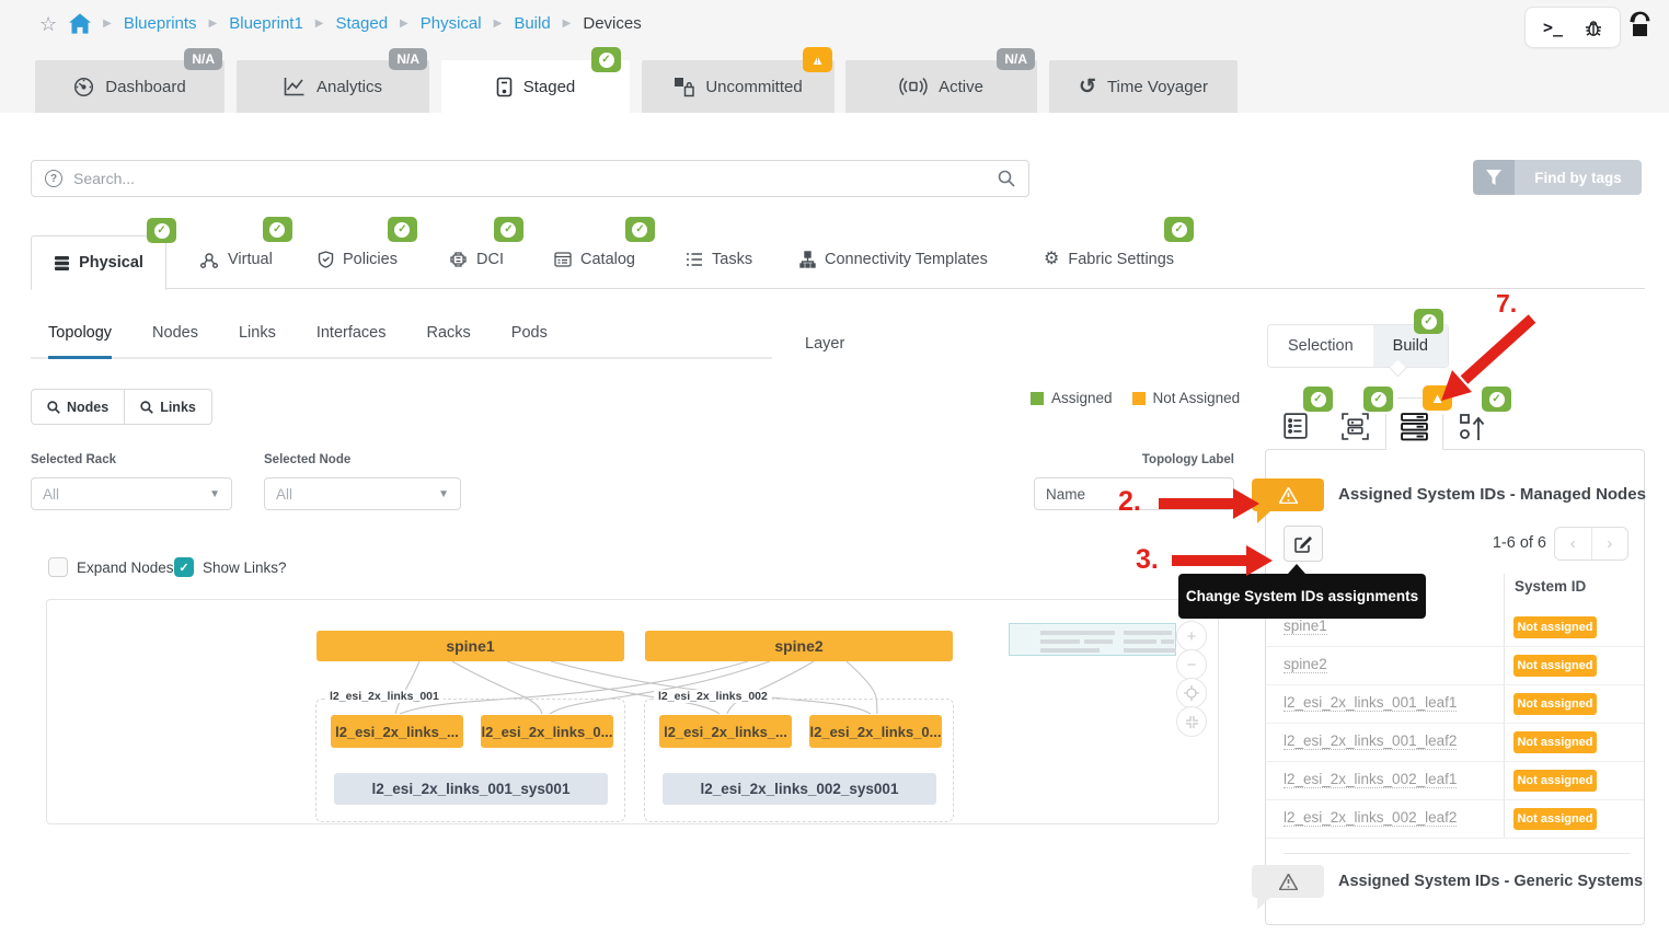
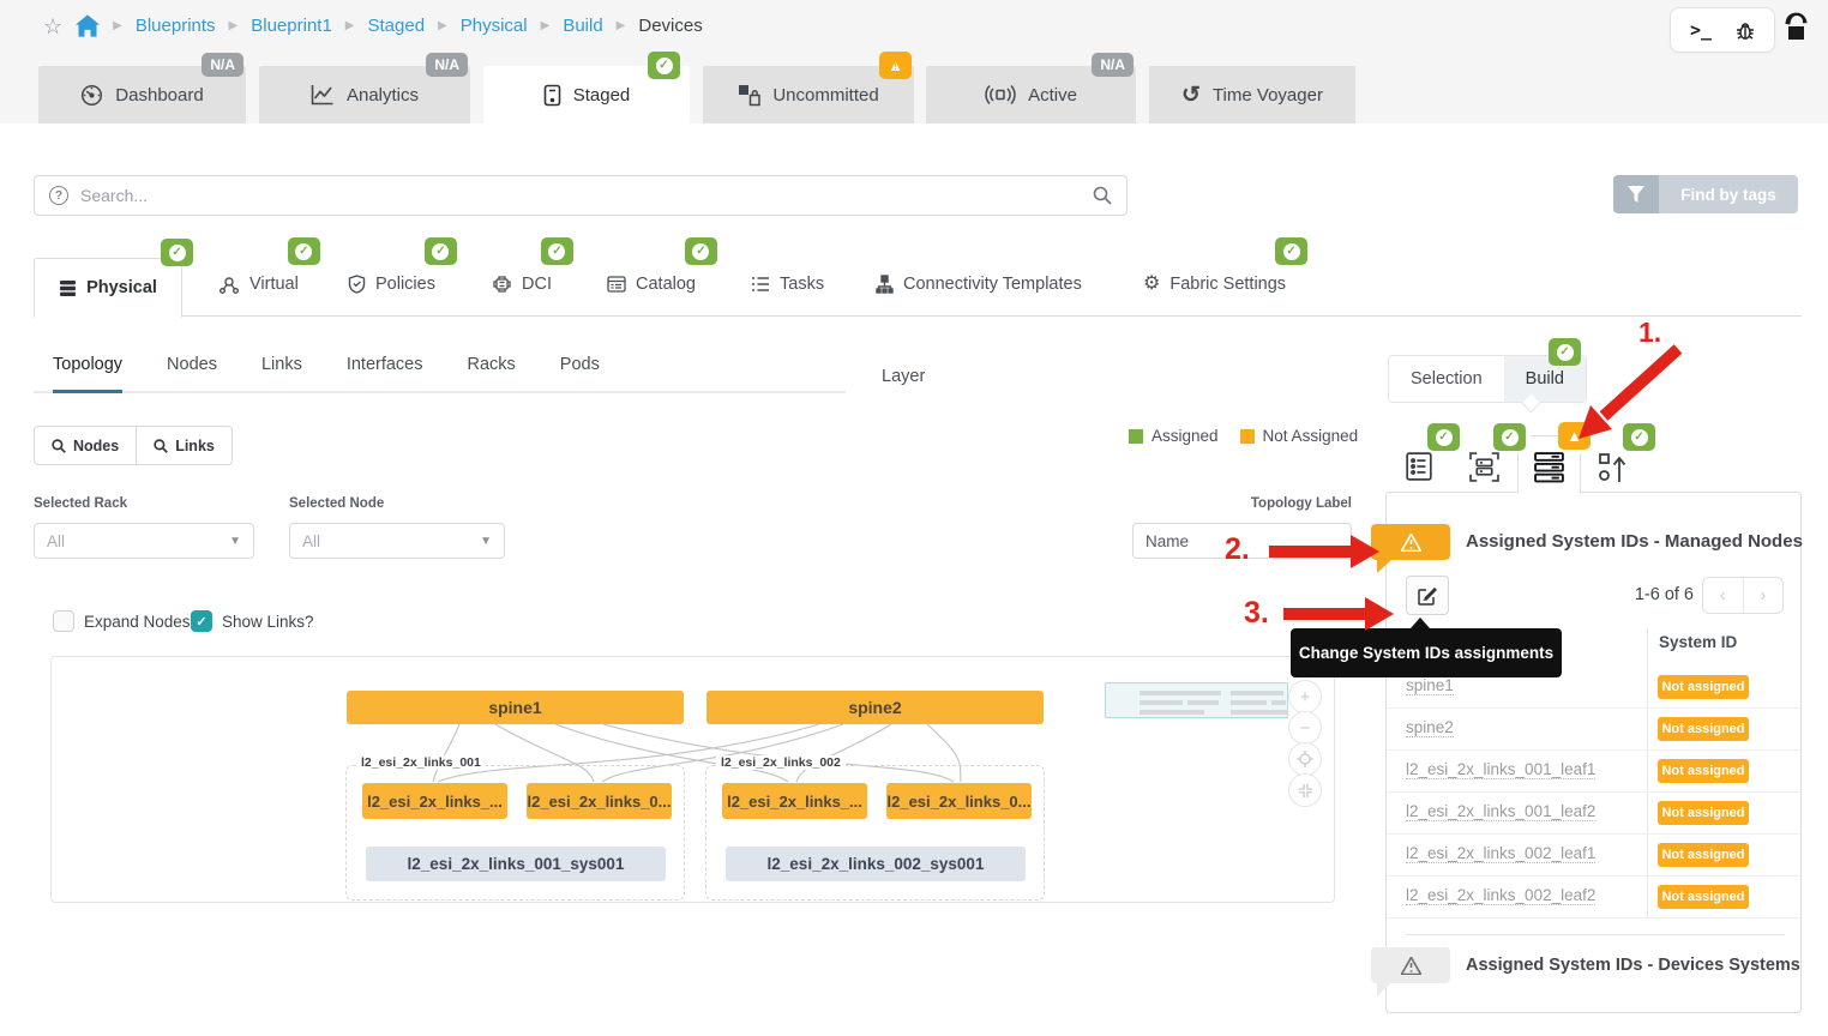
  ☆
  ▶
  Blueprints
  ▶
  Blueprint1
  ▶
  Staged
  ▶
  Physical
  ▶
  Build
  ▶
  Devices
  >_
  Dashboard
  N/A
  Analytics
  N/A
  Staged
  ✓
  Uncommitted
  ▲
  !
  Active
  N/A
  ↺
  Time Voyager
  ?
  Search...
  Find by tags
  Physical
  ✓
  Virtual
  ✓
  Policies
  ✓
  DCI
  ✓
  Catalog
  ✓
  Tasks
  Connectivity Templates
  ⚙
  Fabric Settings
  ✓
  Topology
  Nodes
  Links
  Interfaces
  Racks
  Pods
  Layer
  Assigned
  Not Assigned
  Nodes
  Links
  Selected Rack
  All
  ▼
  Selected Node
  All
  ▼
  Topology Label
  Name
  Expand Nodes
  ✓
  Show Links?
  spine1
  spine2
  l2_esi_2x_links_001
  l2_esi_2x_links_...
  l2_esi_2x_links_0...
  l2_esi_2x_links_001_sys001
  l2_esi_2x_links_002
  l2_esi_2x_links_...
  l2_esi_2x_links_0...
  l2_esi_2x_links_002_sys001
  +
  −
  Selection
  Build
  ✓
  ✓
  ✓
  ▲
  ✓
  Assigned System IDs - Managed Nodes
  1-6 of 6
  ‹
  ›
  System ID
  spine1
  Not assigned
  spine2
  Not assigned
  l2_esi_2x_links_001_leaf1
  Not assigned
  l2_esi_2x_links_001_leaf2
  Not assigned
  l2_esi_2x_links_002_leaf1
  Not assigned
  l2_esi_2x_links_002_leaf2
  Not assigned
- Assigned System IDs - Generic Systems
+ Assigned System IDs - Devices Systems
  Change System IDs assignments
- 7.
+ 1.
  2.
  3.
